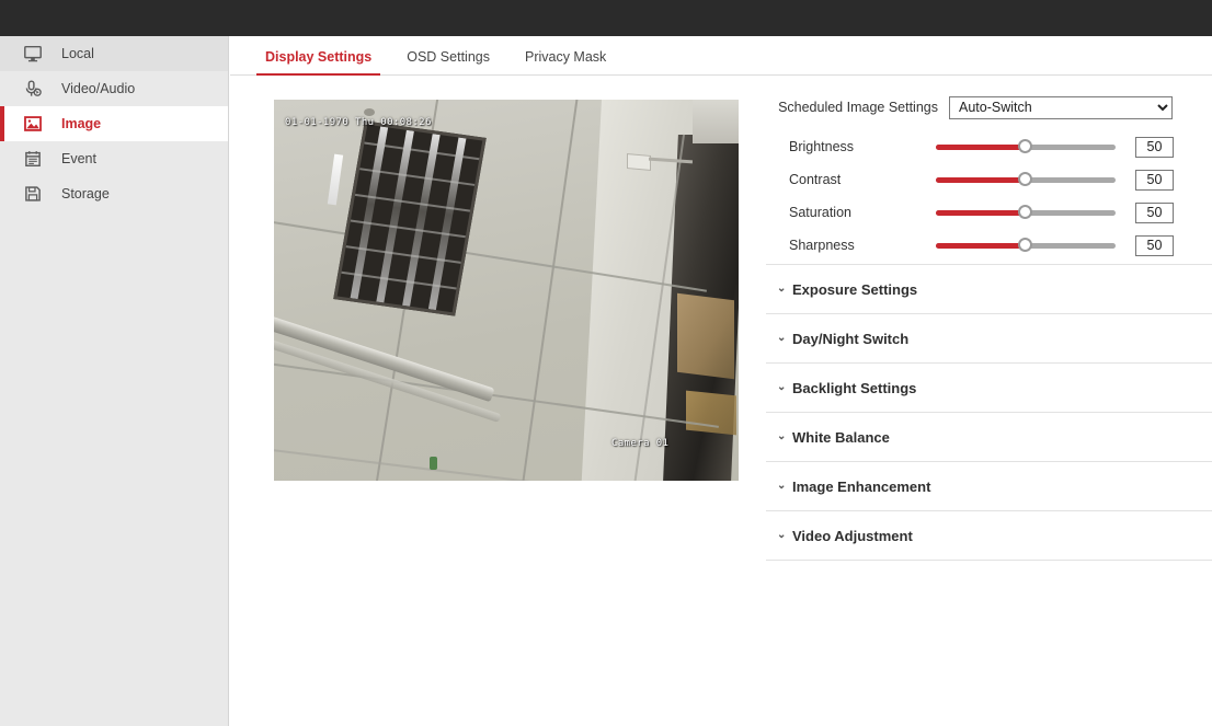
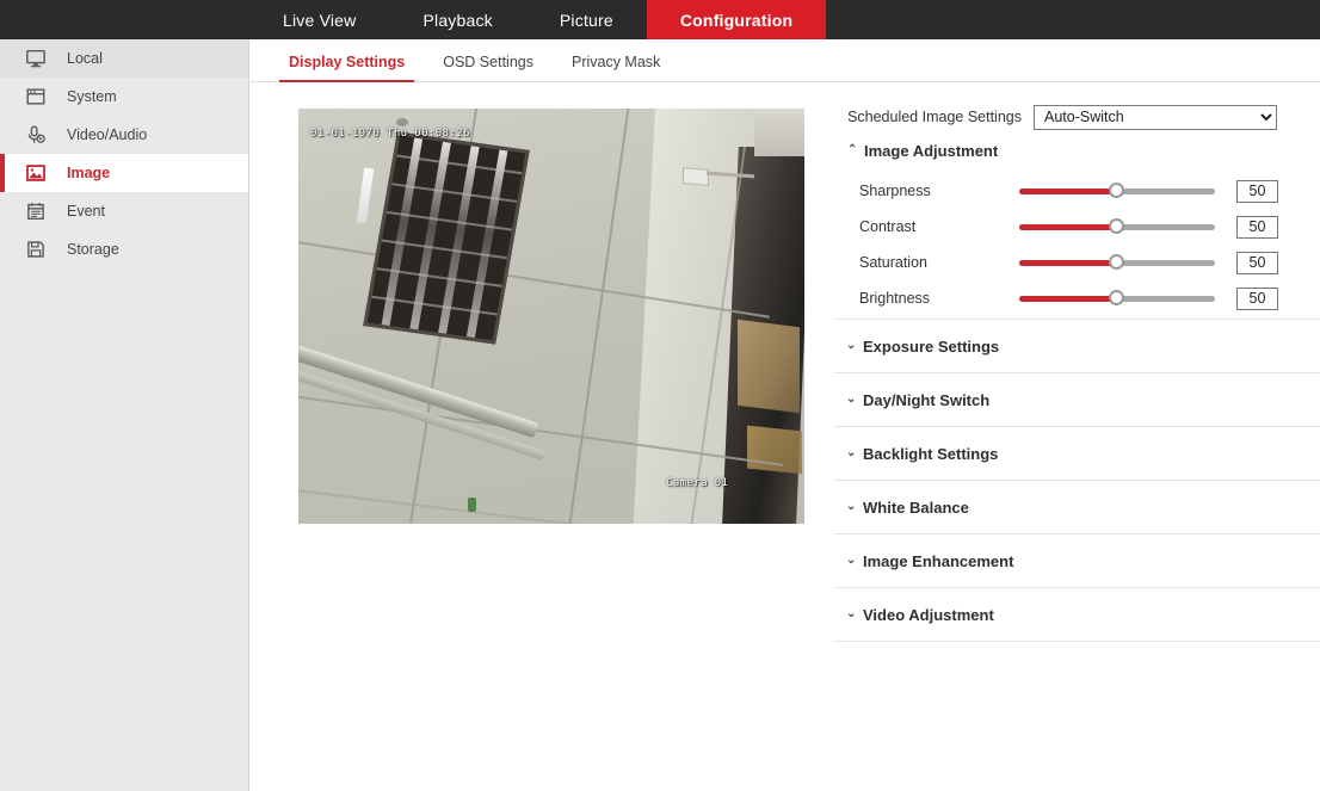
+ Live View
+ Playback
+ Picture
+ Configuration
  Local
+ System
  Video/Audio
  Image
  Event
  Storage
  Display Settings
  OSD Settings
  Privacy Mask
  01-01-1970 Thu 00:08:26
  Camera 01
  Scheduled Image Settings
  Auto-Switch
+ ⌃
+ Image Adjustment
- Brightness
+ Sharpness
  50
  Contrast
  50
  Saturation
  50
- Sharpness
+ Brightness
  50
  ⌄
  Exposure Settings
  ⌄
  Day/Night Switch
  ⌄
  Backlight Settings
  ⌄
  White Balance
  ⌄
  Image Enhancement
  ⌄
  Video Adjustment
